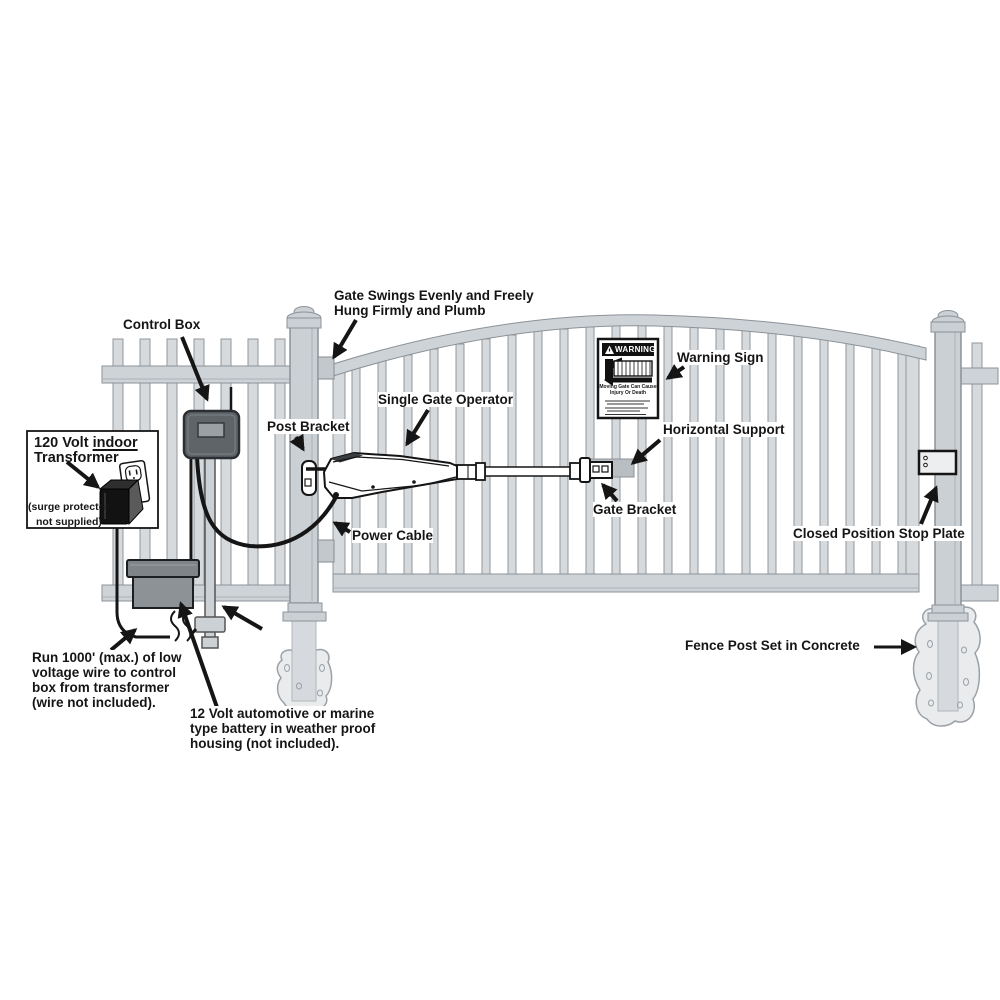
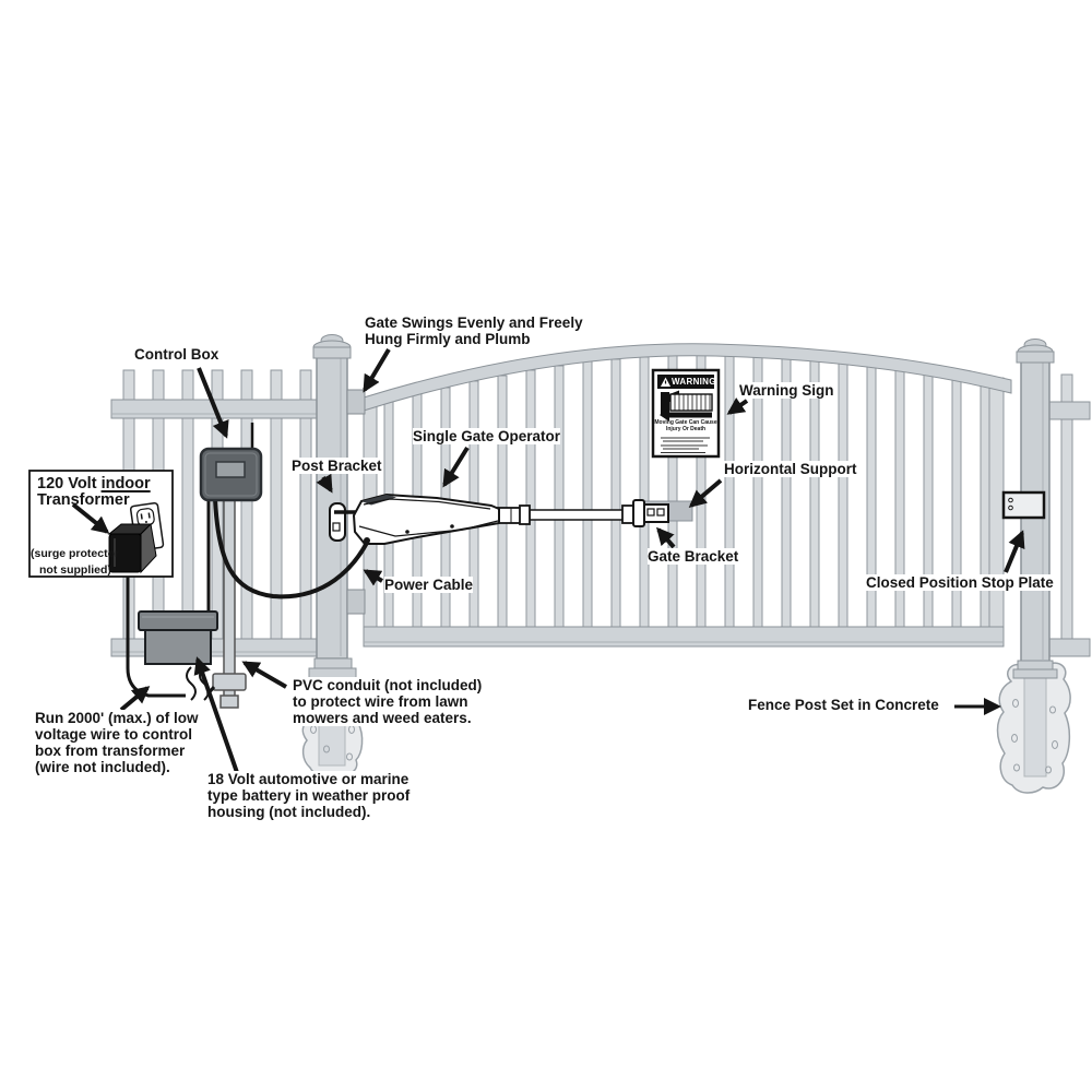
  Control Box
  Gate Swings Evenly and Freely
  Hung Firmly and Plumb
  Post Bracket
  Single Gate Operator
  Warning Sign
  Horizontal Support
  Gate Bracket
  Power Cable
  Closed Position Stop Plate
  Fence Post Set in Concrete
+ PVC conduit (not included)
+ to protect wire from lawn
+ mowers and weed eaters.
- Run 1000' (max.) of low
+ Run 2000' (max.) of low
  voltage wire to control
  box from transformer
  (wire not included).
- 12 Volt automotive or marine
+ 18 Volt automotive or marine
  type battery in weather proof
  housing (not included).
  120 Volt indoor
  Transformer
  (surge protector
  not supplied)
  WARNING
